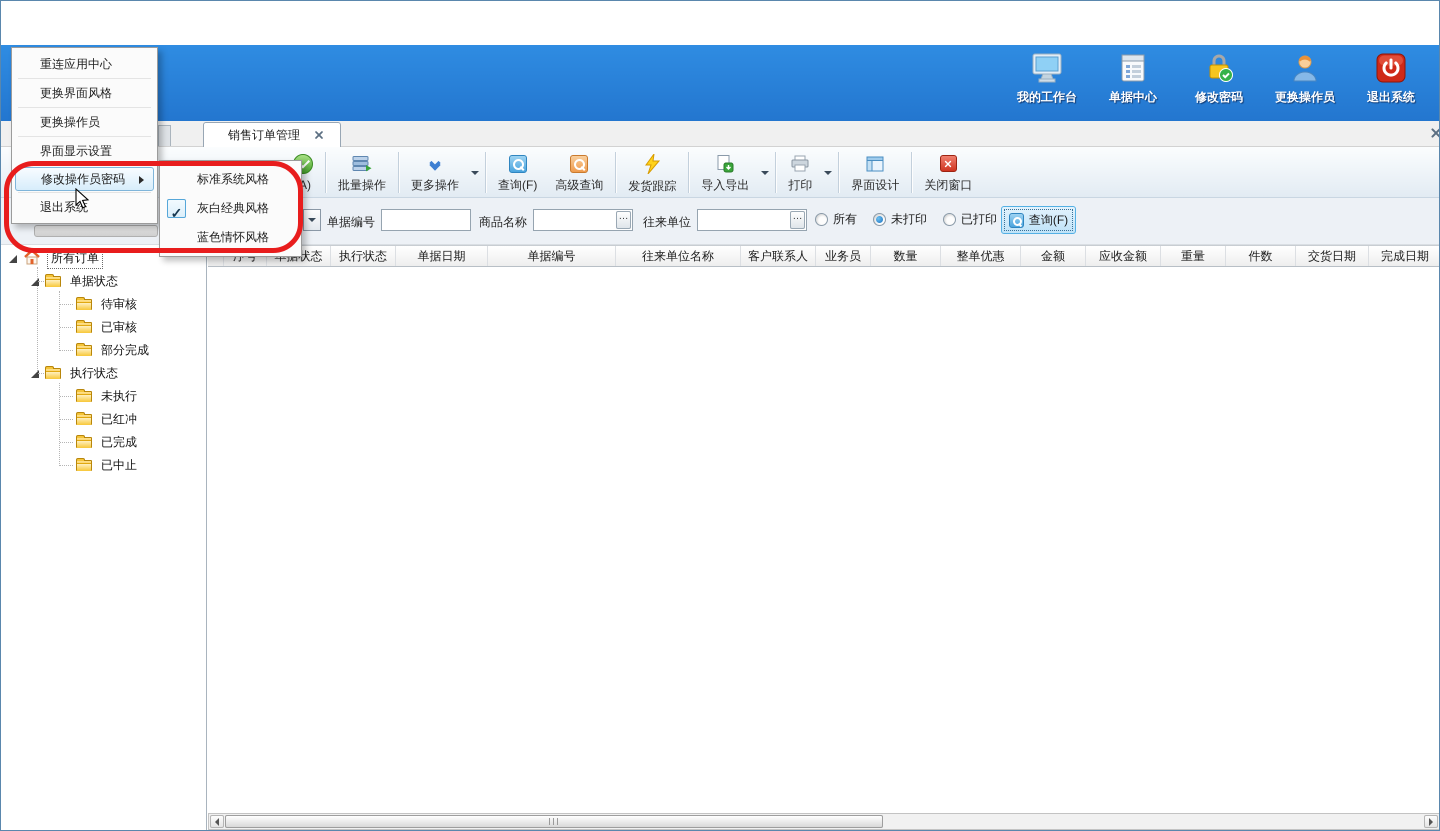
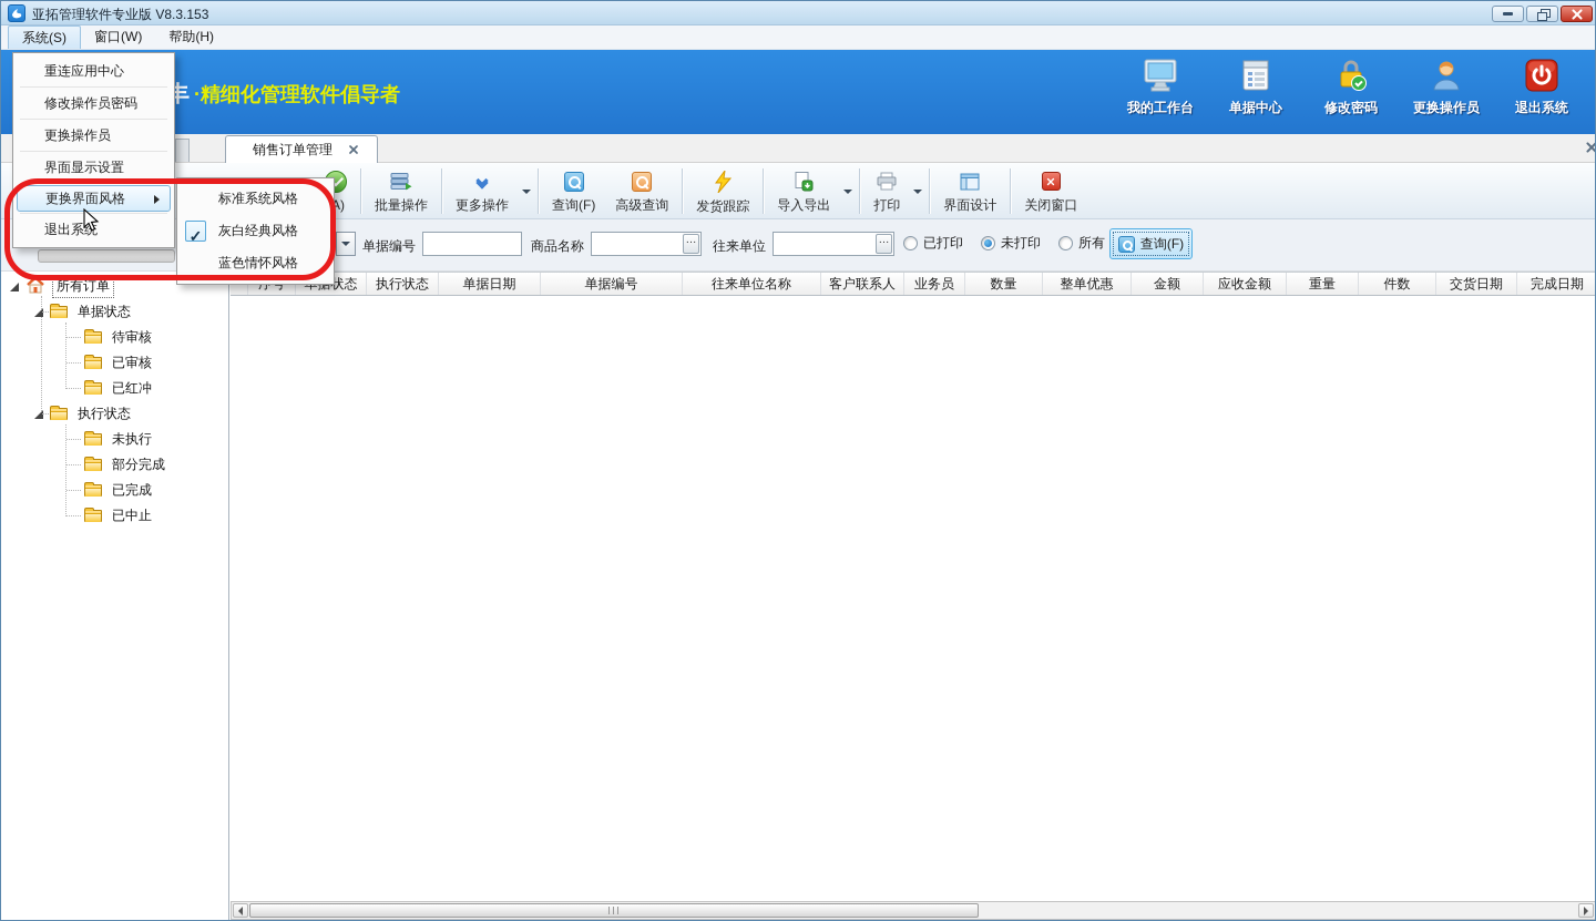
+ 亚拓管理软件专业版 V8.3.153
+ 系统(S)
+ 窗口(W)
+ 帮助(H)
+ 丰
+ ·精细化管理软件倡导者
  我的工作台
  单据中心
  修改密码
  更换操作员
  退出系统
  销售订单管理
  批量操作
  更多操作
  查询(F)
  高级查询
  发货跟踪
  导入导出
  打印
  界面设计
  关闭窗口
  单据编号
  商品名称
  往来单位
- 所有
+ 已打印
  未打印
- 已打印
+ 所有
  查询(F)
  执行状态
  单据日期
  单据编号
  往来单位名称
  客户联系人
  业务员
  数量
  整单优惠
  金额
  应收金额
  重量
  件数
  交货日期
  完成日期
  所有订单
  单据状态
  待审核
  已审核
- 部分完成
+ 已红冲
  执行状态
  未执行
- 已红冲
+ 部分完成
  已完成
  已中止
  重连应用中心
- 更换界面风格
+ 修改操作员密码
  更换操作员
  界面显示设置
- 修改操作员密码
+ 更换界面风格
  退出系
  标准系统风格
  灰白经典风格
  蓝色情怀风格
